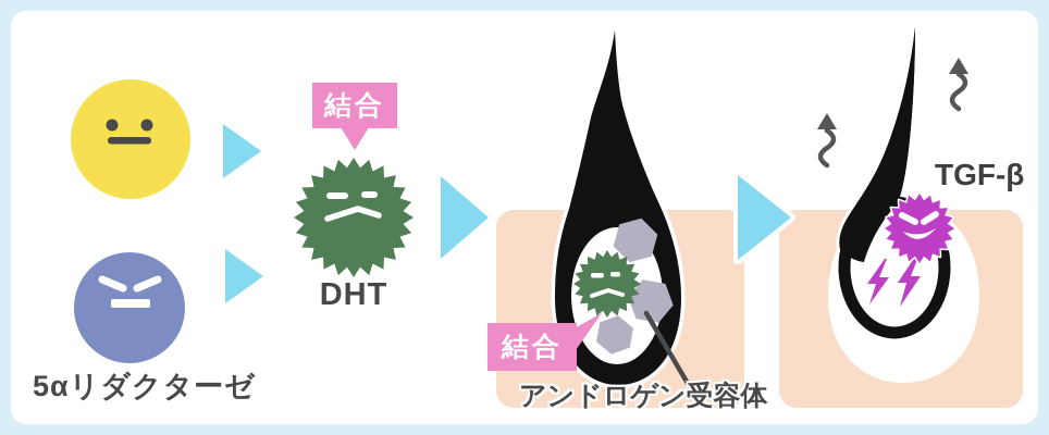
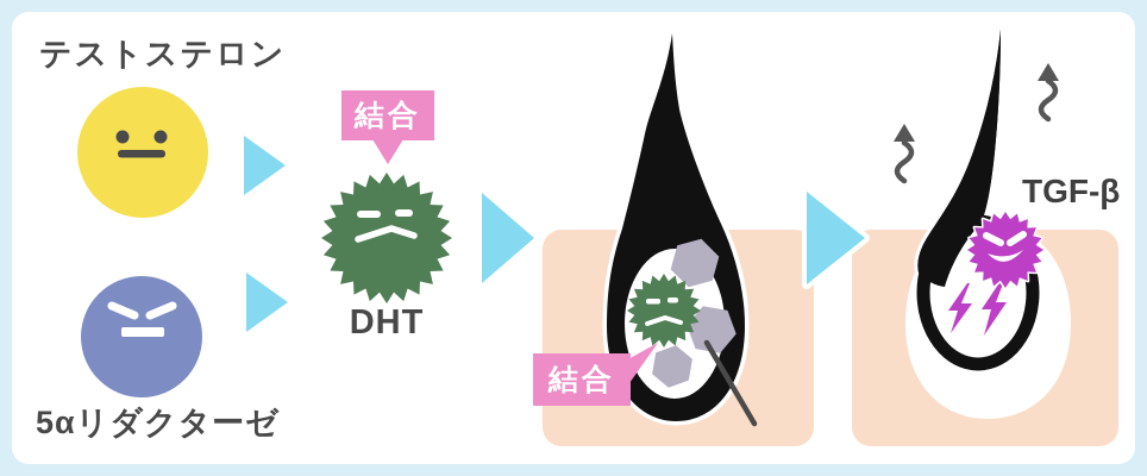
+ テストステロン
  5αリダクターゼ
  結合
  DHT
  結合
- アンドロゲン受容体
  TGF-β
